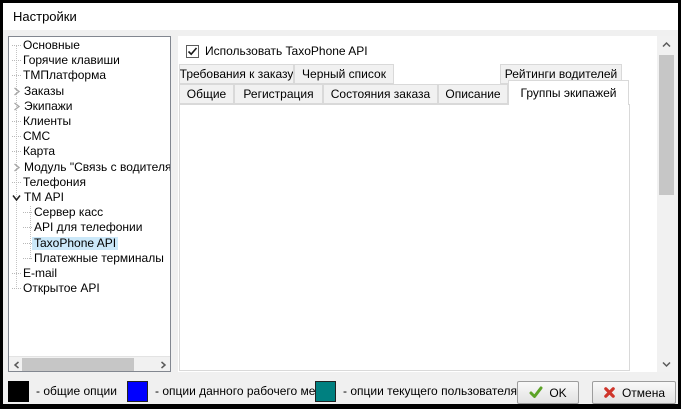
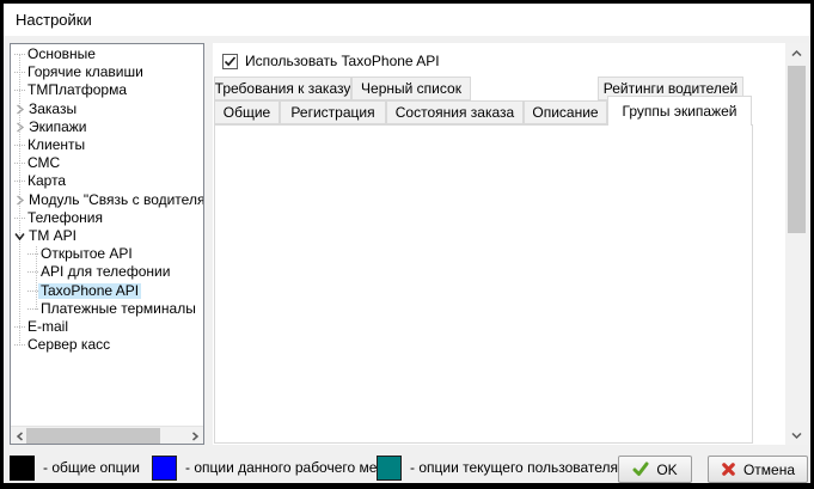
  Настройки
  Основные
  Горячие клавиши
  ТМПлатформа
  Заказы
  Экипажи
  Клиенты
  СМС
  Карта
  Модуль "Связь с водителя
  Телефония
  ТМ API
- Сервер касс
+ Открытое API
  API для телефонии
  TaxoPhone API
  Платежные терминалы
  E-mail
- Открытое API
+ Сервер касс
  Использовать TaxoPhone API
  Требования к заказу
  Черный список
  Рейтинги водителей
  Общие
  Регистрация
  Состояния заказа
  Описание
  Группы экипажей
  - общие опции
  - опции данного рабочего ме
  - опции текущего пользователя
  OK
  Отмена
